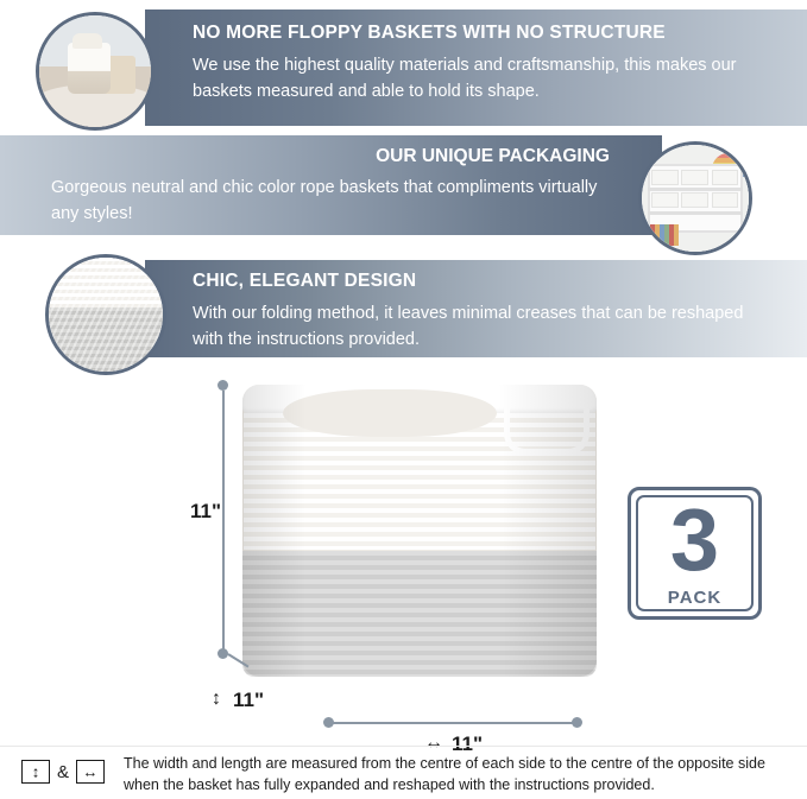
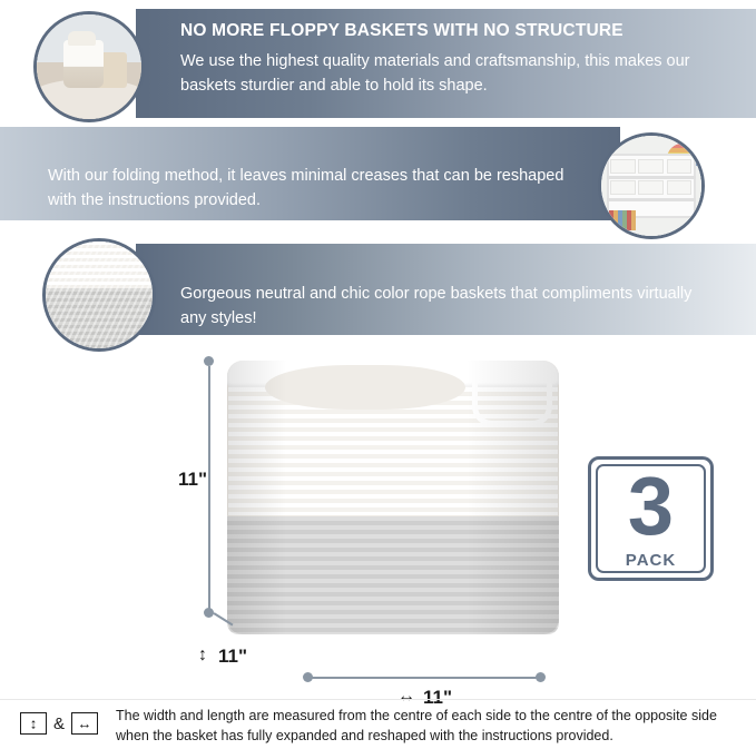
  NO MORE FLOPPY BASKETS WITH NO STRUCTURE
- We use the highest quality materials and craftsmanship, this makes our baskets measured and able to hold its shape.
+ We use the highest quality materials and craftsmanship, this makes our baskets sturdier and able to hold its shape.
- OUR UNIQUE PACKAGING
- Gorgeous neutral and chic color rope baskets that compliments virtually any styles!
+ With our folding method, it leaves minimal creases that can be reshaped with the instructions provided.
- CHIC, ELEGANT DESIGN
- With our folding method, it leaves minimal creases that can be reshaped with the instructions provided.
+ Gorgeous neutral and chic color rope baskets that compliments virtually any styles!
  11"
  ↕
  11"
  ↔
  11"
  3
  PACK
  &
  The width and length are measured from the centre of each side to the centre of the opposite side when the basket has fully expanded and reshaped with the instructions provided.
